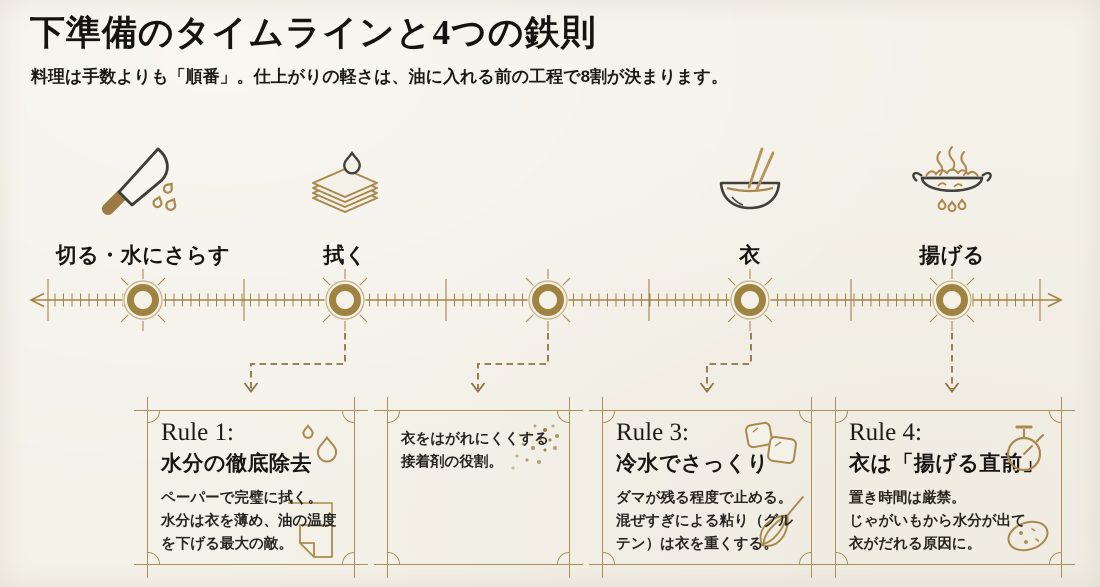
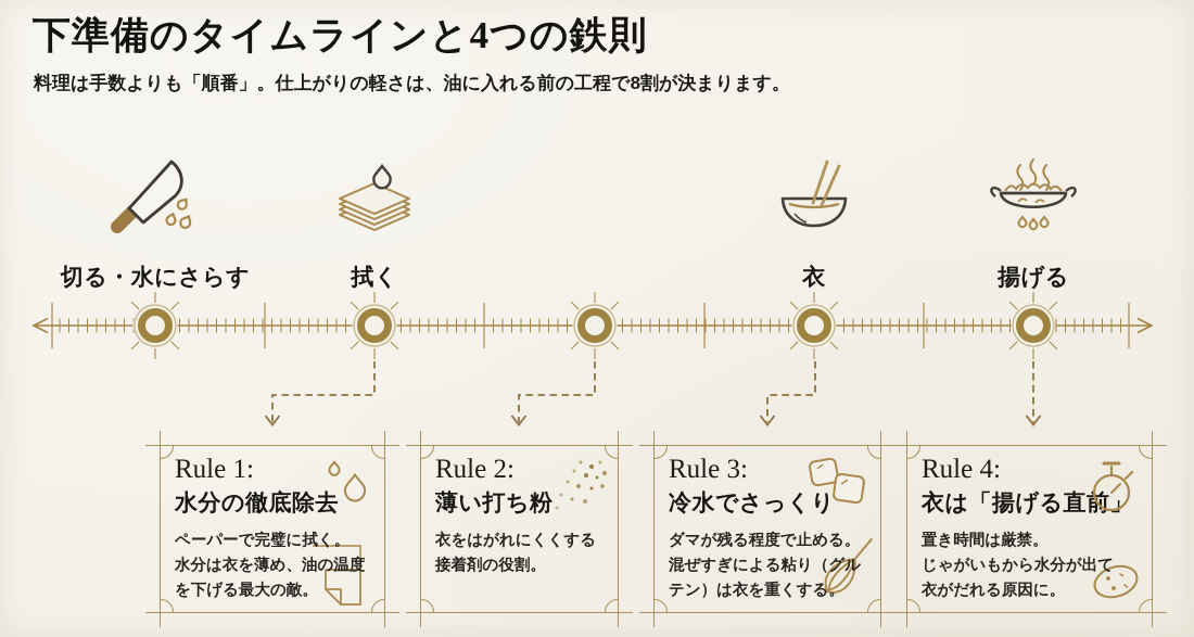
  下準備のタイムラインと4つの鉄則
  料理は手数よりも「順番」。仕上がりの軽さは、油に入れる前の工程で8割が決まります。
  切る・水にさらす
  拭く
  衣
  揚げる
  Rule 1:
  水分の徹底除去
  ペーパーで完璧に拭く。
  水分は衣を薄め、油の温度
  を下げる最大の敵。
+ Rule 2:
+ 薄い打ち粉
  衣をはがれにくくする
  接着剤の役割。
  Rule 3:
  冷水でさっくり
  ダマが残る程度で止める。
  混ぜすぎによる粘り（グル
  テン）は衣を重くする。
  Rule 4:
  衣は「揚げる直」
  置き時間は厳禁。
  じゃがいもから水分が出て
  衣がだれる原因に。
